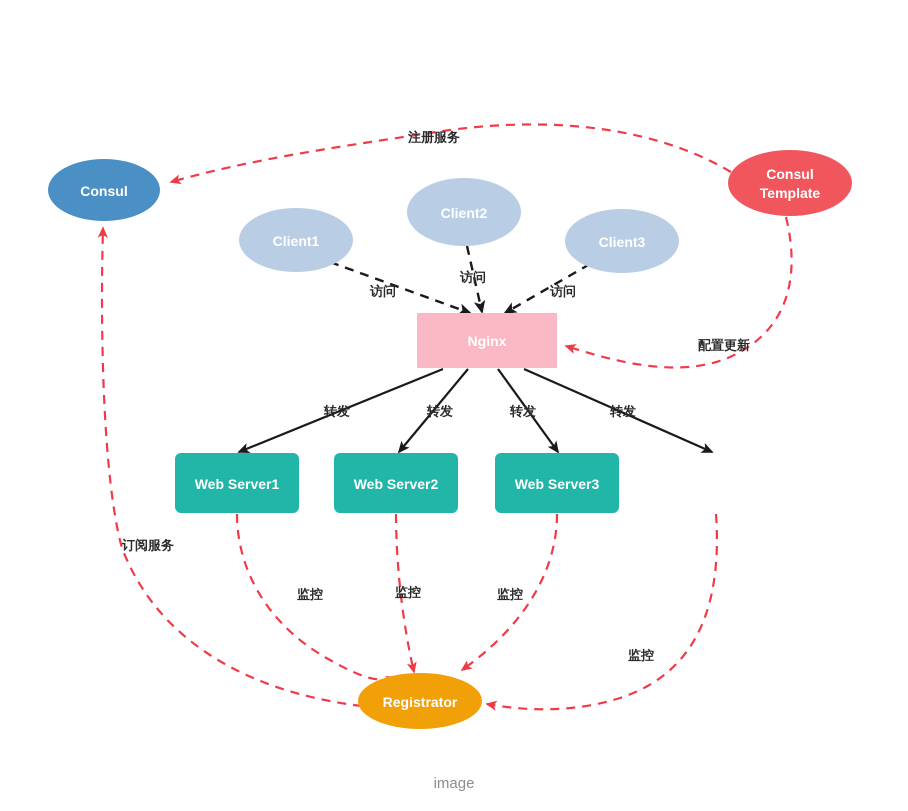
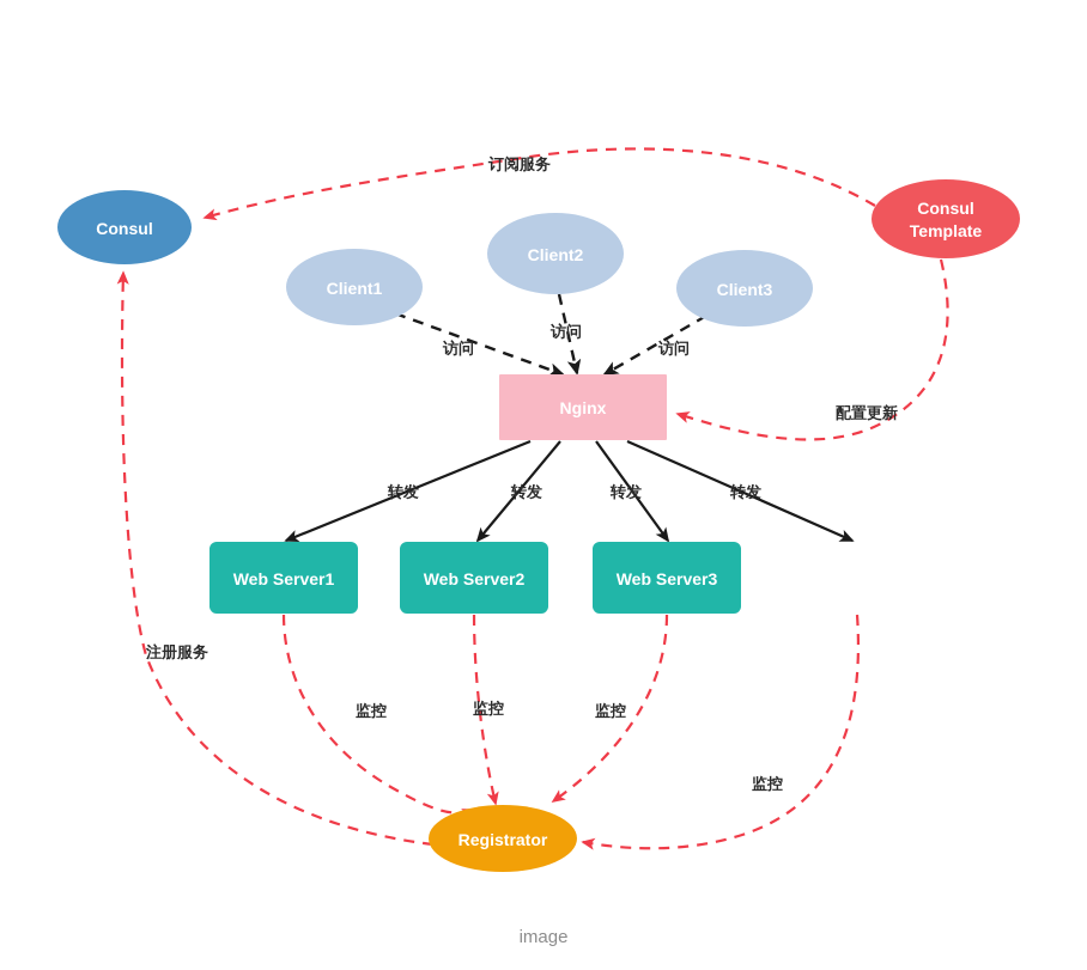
- 注册服务
+ 订阅服务
  配置更新
- 订阅服务
+ 注册服务
  访问
  访问
  访问
  转发
  转发
  转发
  转发
  监控
  监控
  监控
  监控
  Consul
  Consul
  Template
  Client1
  Client2
  Client3
  Nginx
  Web Server1
  Web Server2
  Web Server3
  Registrator
  image
